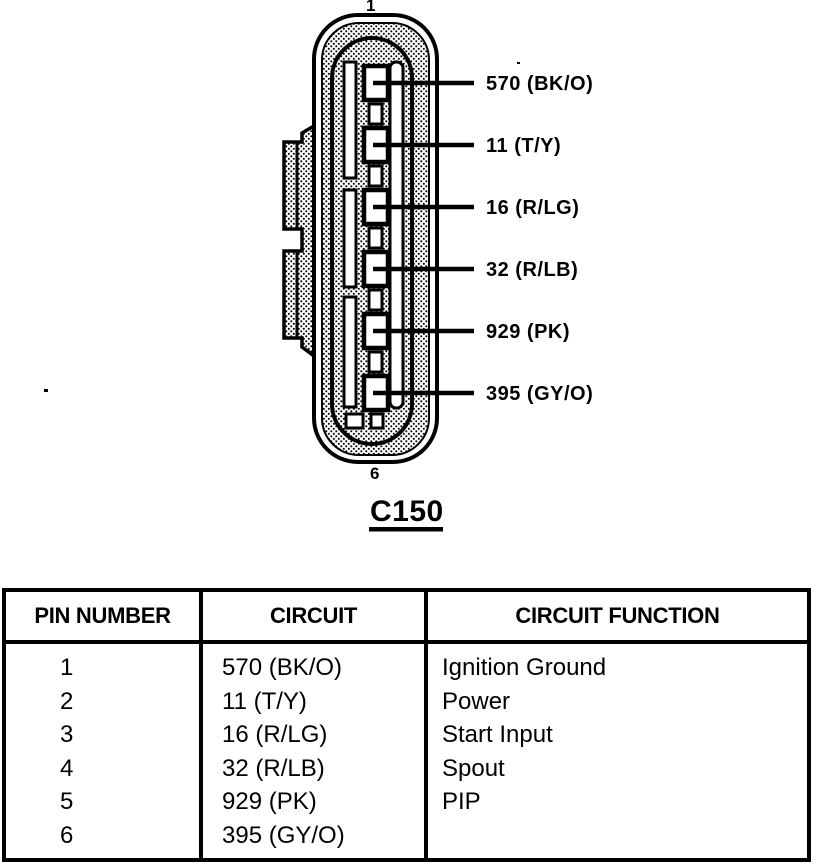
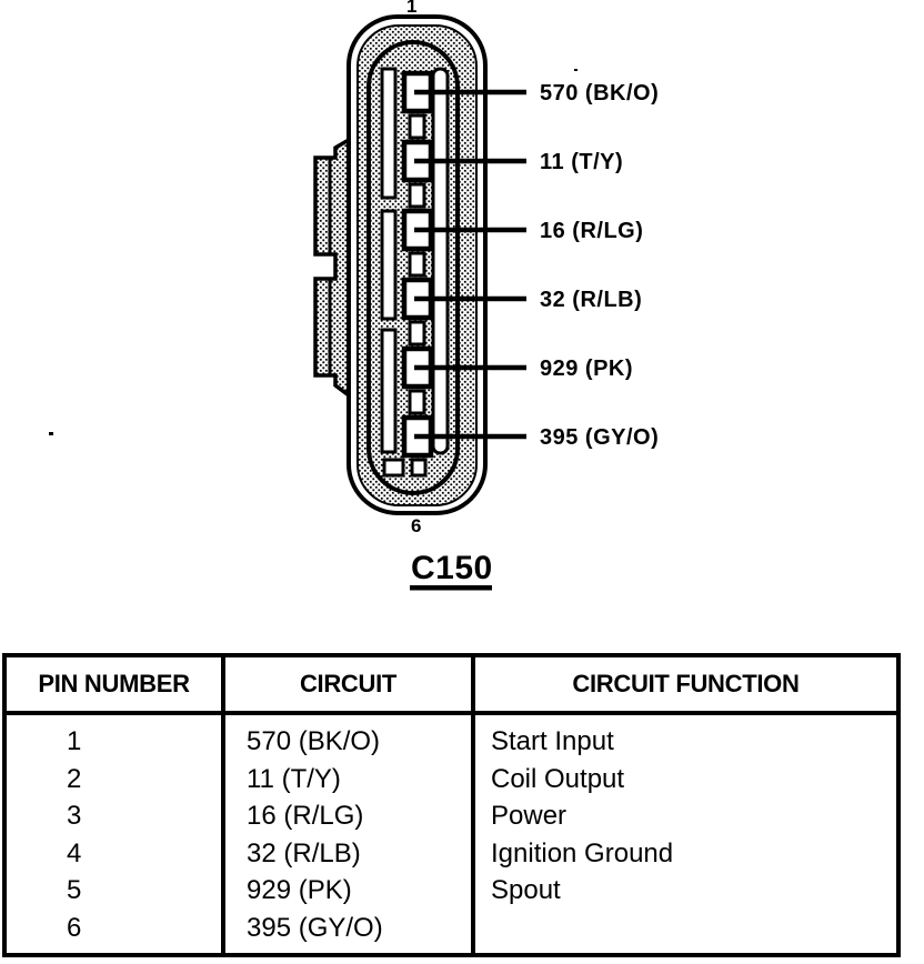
  570 (BK/O)
  11 (T/Y)
  16 (R/LG)
  32 (R/LB)
  929 (PK)
  395 (GY/O)
  1
  6
  C150
  PIN NUMBER
  CIRCUIT
  CIRCUIT FUNCTION
  1
  2
  3
  4
  5
  6
  570 (BK/O)
  11 (T/Y)
  16 (R/LG)
  32 (R/LB)
  929 (PK)
  395 (GY/O)
- Ignition Ground
+ Start Input
+ Coil Output
  Power
- Start Input
+ Ignition Ground
  Spout
- PIP
